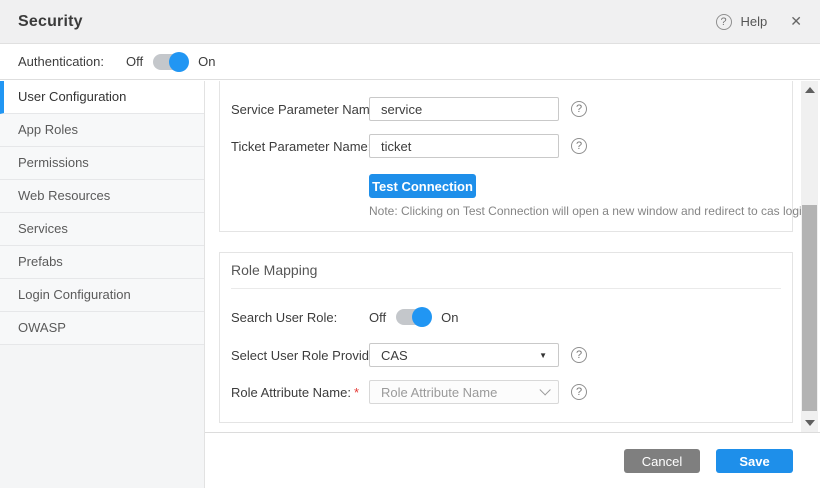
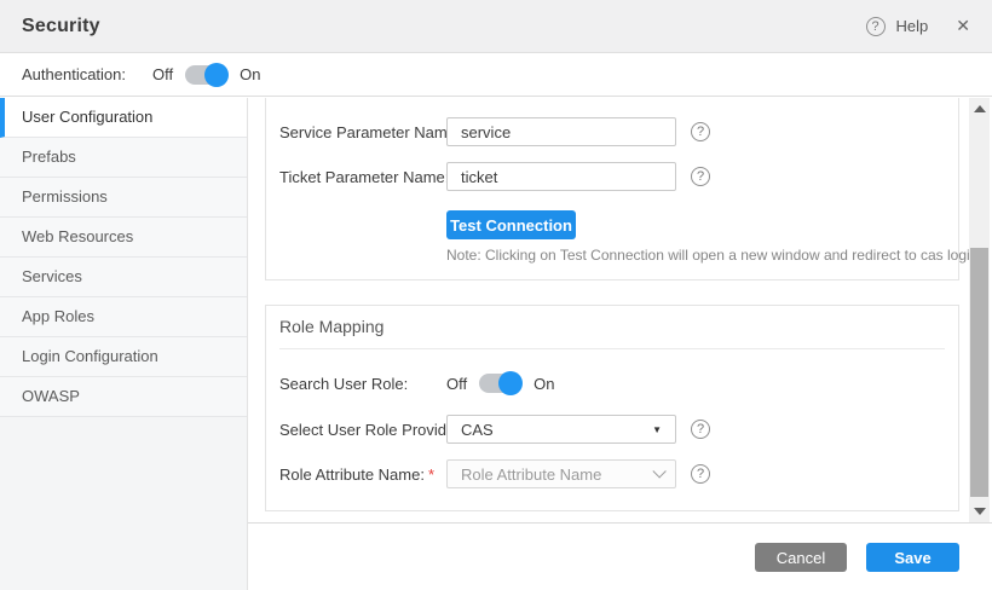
  Security
  ?
  Help
  ✕
  Authentication:
  Off
  On
  User Configuration
- App Roles
+ Prefabs
  Permissions
  Web Resources
  Services
- Prefabs
+ App Roles
  Login Configuration
  OWASP
  Service Parameter Nam
  service
  ?
  Ticket Parameter Name
  ticket
  ?
  Test Connection
  Note: Clicking on Test Connection will open a new window and redirect to cas log
  Role Mapping
  Search User Role:
  Off
  On
  Select User Role Provid
  CAS
  ▼
  ?
  Role Attribute Name: *
  Role Attribute Name
  ?
  Cancel
  Save
